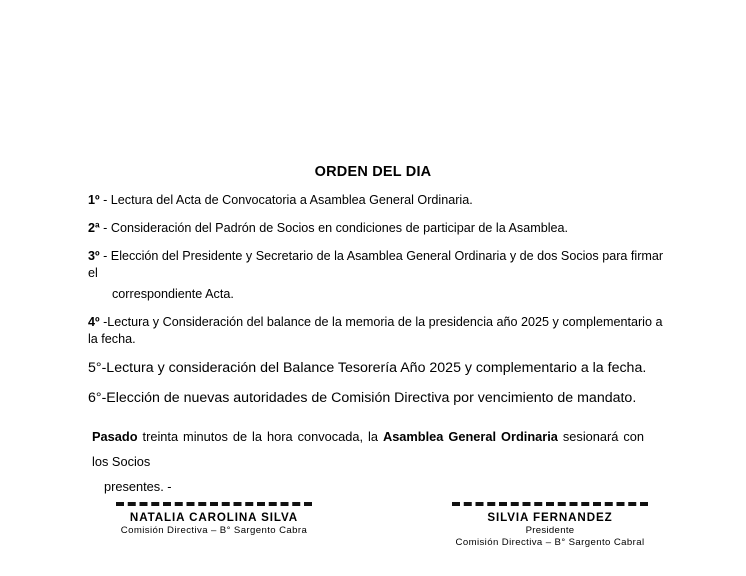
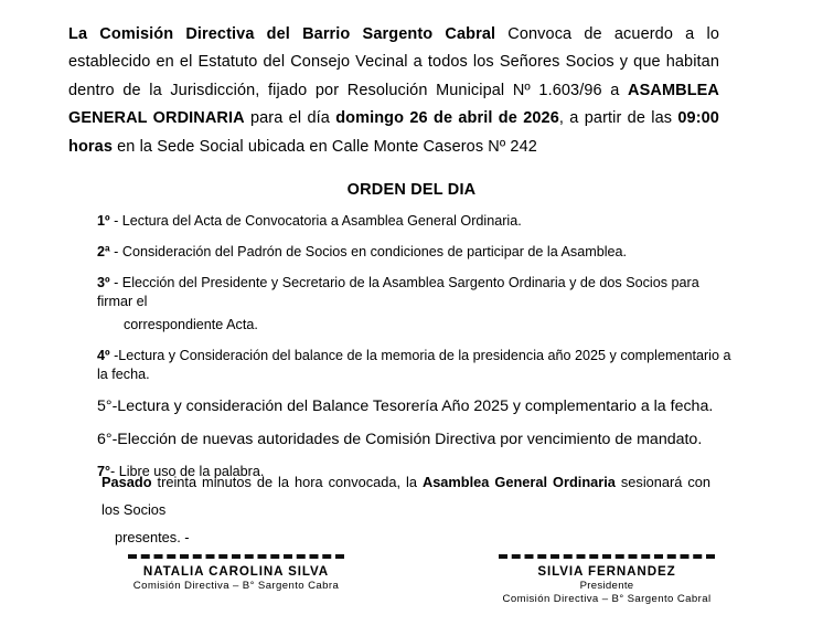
+ La Comisión Directiva del Barrio Sargento Cabral Convoca de acuerdo a lo establecido en el Estatuto del Consejo Vecinal a todos los Señores Socios y que habitan dentro de la Jurisdicción, fijado por Resolución Municipal Nº 1.603/96 a ASAMBLEA GENERAL ORDINARIA para el día domingo 26 de abril de 2026, a partir de las 09:00 horas en la Sede Social ubicada en Calle Monte Caseros Nº 242
  ORDEN DEL DIA
  1º - Lectura del Acta de Convocatoria a Asamblea General Ordinaria.
  2ª - Consideración del Padrón de Socios en condiciones de participar de la Asamblea.
- 3º - Elección del Presidente y Secretario de la Asamblea General Ordinaria y de dos Socios para firmar el
+ 3º - Elección del Presidente y Secretario de la Asamblea Sargento Ordinaria y de dos Socios para firmar el
  correspondiente Acta.
  4º -Lectura y Consideración del balance de la memoria de la presidencia año 2025 y complementario a la fecha.
  5°-Lectura y consideración del Balance Tesorería Año 2025 y complementario a la fecha.
  6°-Elección de nuevas autoridades de Comisión Directiva por vencimiento de mandato.
+ 7°- Libre uso de la palabra.
  Pasado treinta minutos de la hora convocada, la Asamblea General Ordinaria sesionará con los Socios
  presentes. -
  NATALIA CAROLINA SILVA
  Comisión Directiva – B° Sargento Cabra
  SILVIA FERNANDEZ
  Presidente
  Comisión Directiva – B° Sargento Cabral
